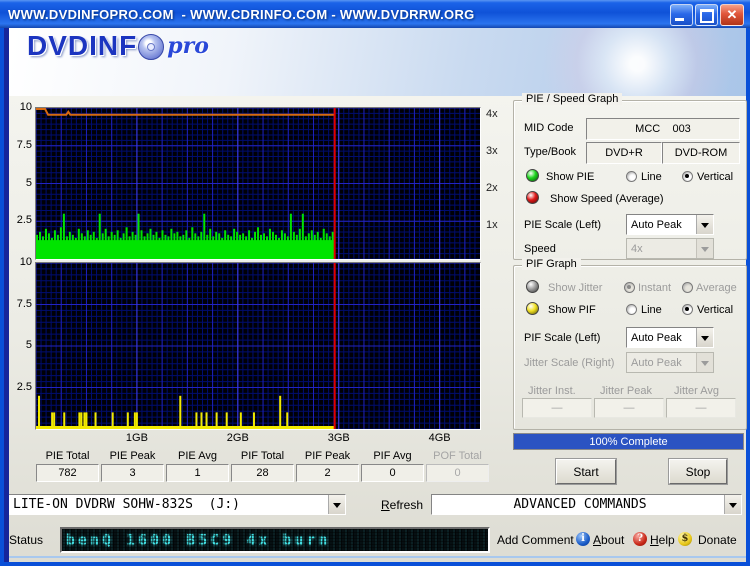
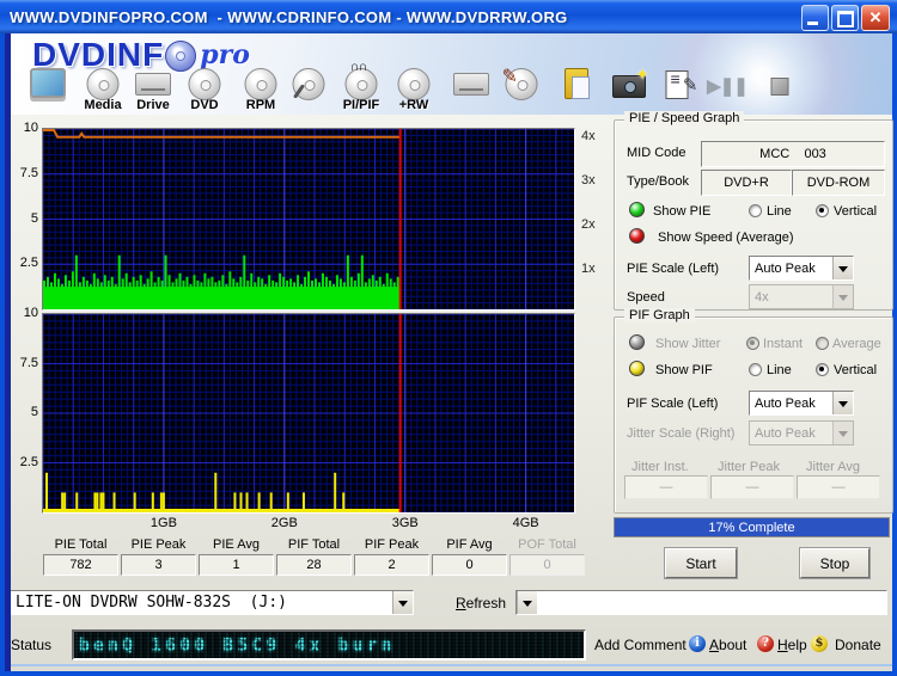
  WWW.DVDINFOPRO.COM - WWW.CDRINFO.COM - WWW.DVDRRW.ORG
  ✕
  DVDINF
  pro
+ Media
+ Drive
+ DVD
+ RPM
+ PI/PIF
+ +RW
+ ▶❚❚
  10
  7.5
  5
  2.5
  4x
  3x
  2x
  1x
  10
  7.5
  5
  2.5
  1GB
  2GB
  3GB
  4GB
  PIE / Speed Graph
  MID Code
  MCC 003
  Type/Book
  DVD+R
  DVD-ROM
  Show PIE
  Line
  Vertical
  Show Speed (Average)
  PIE Scale (Left)
  Auto Peak
  Speed
  4x
  PIF Graph
  Show Jitter
  Instant
  Average
  Show PIF
  Line
  Vertical
  PIF Scale (Left)
  Auto Peak
  Jitter Scale (Right)
  Auto Peak
  Jitter Inst.
  Jitter Peak
  Jitter Avg
  —
  —
  —
- 100% Complete
+ 17% Complete
  Start
  Stop
  PIE Total
  782
  PIE Peak
  3
  PIE Avg
  1
  PIF Total
  28
  PIF Peak
  2
  PIF Avg
  0
  POF Total
  0
  LITE-ON DVDRW SOHW-832S (J:)
  Refresh
- ADVANCED COMMANDS
  Status
  Add Comment
  i
  About
  ?
  Help
  $
  Donate
